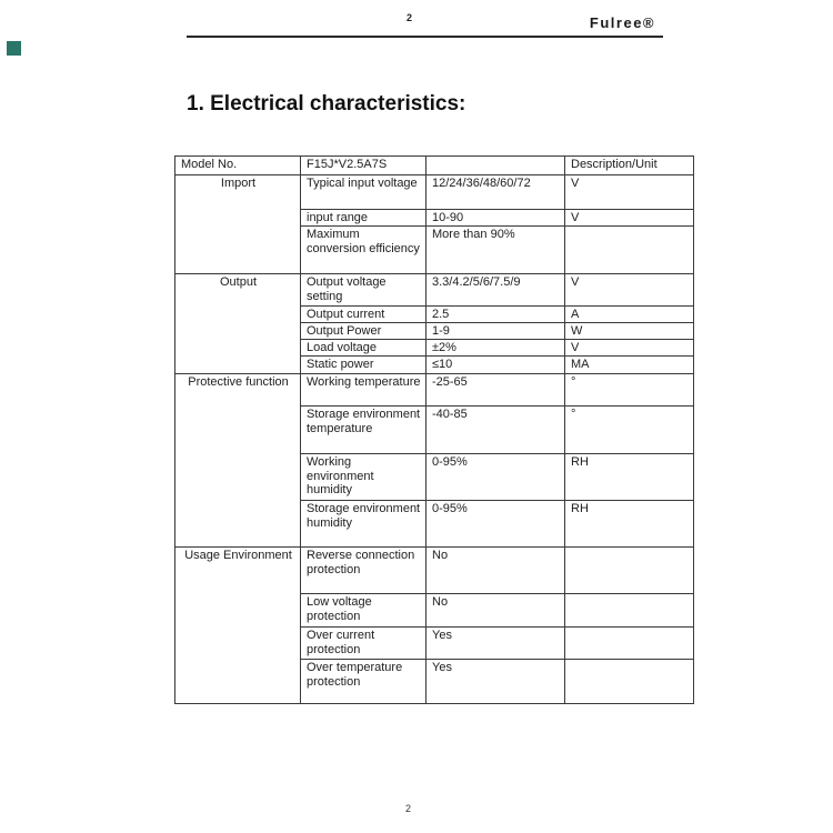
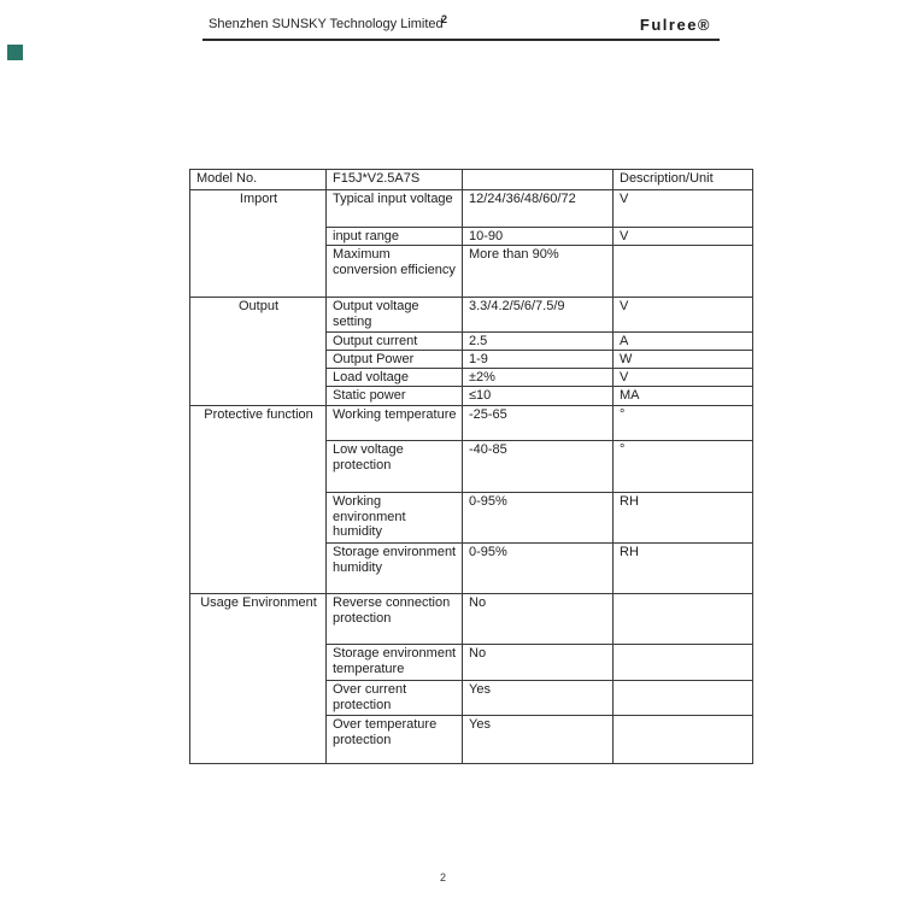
+ Shenzhen SUNSKY Technology Limited
  2
  Fulree®
- 1. Electrical characteristics:
  Model No.	F15J*V2.5A7S		Description/Unit
  Import	Typical input voltage	12/24/36/48/60/72	V
  input range	10-90	V
  Maximum conversion efficiency	More than 90%
  Output	Output voltage setting	3.3/4.2/5/6/7.5/9	V
  Output current	2.5	A
  Output Power	1-9	W
  Load voltage	±2%	V
  Static power	≤10	MA
  Protective function	Working temperature	-25-65	°
- Storage environment temperature	-40-85	°
+ Low voltage protection	-40-85	°
  Working environment humidity	0-95%	RH
  Storage environment humidity	0-95%	RH
  Usage Environment	Reverse connection protection	No
- Low voltage protection	No
+ Storage environment temperature	No
  Over current protection	Yes
  Over temperature protection	Yes
  2
